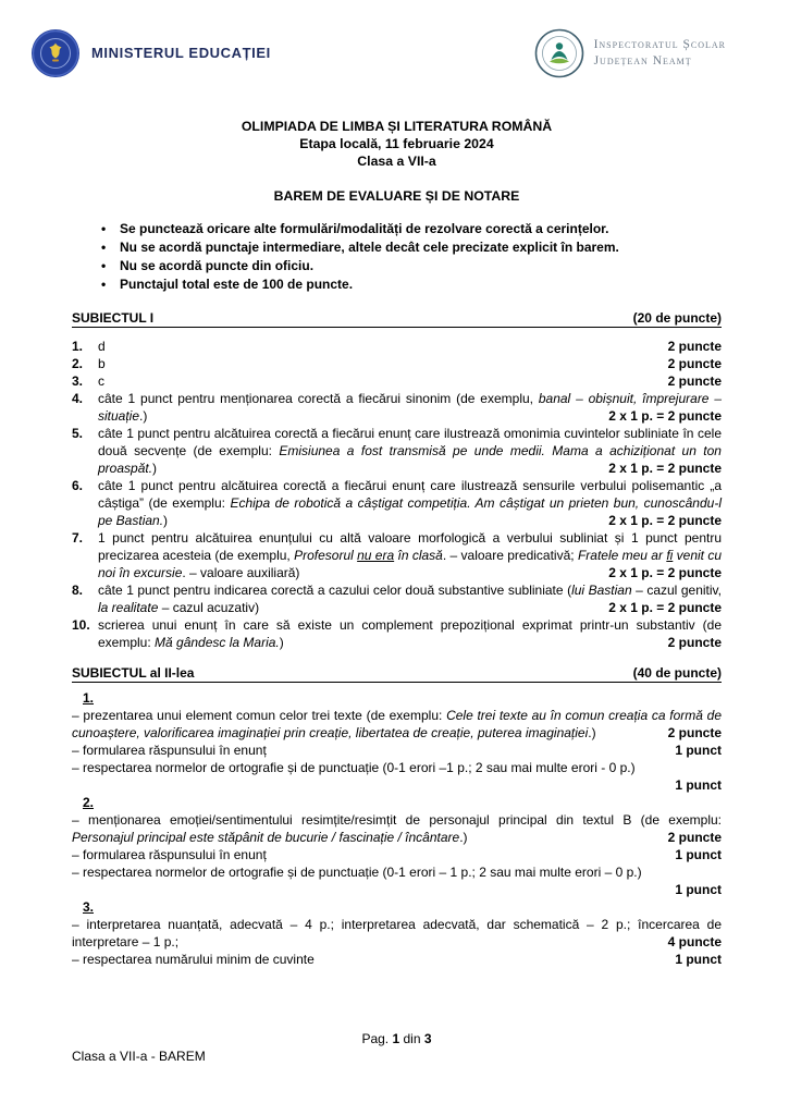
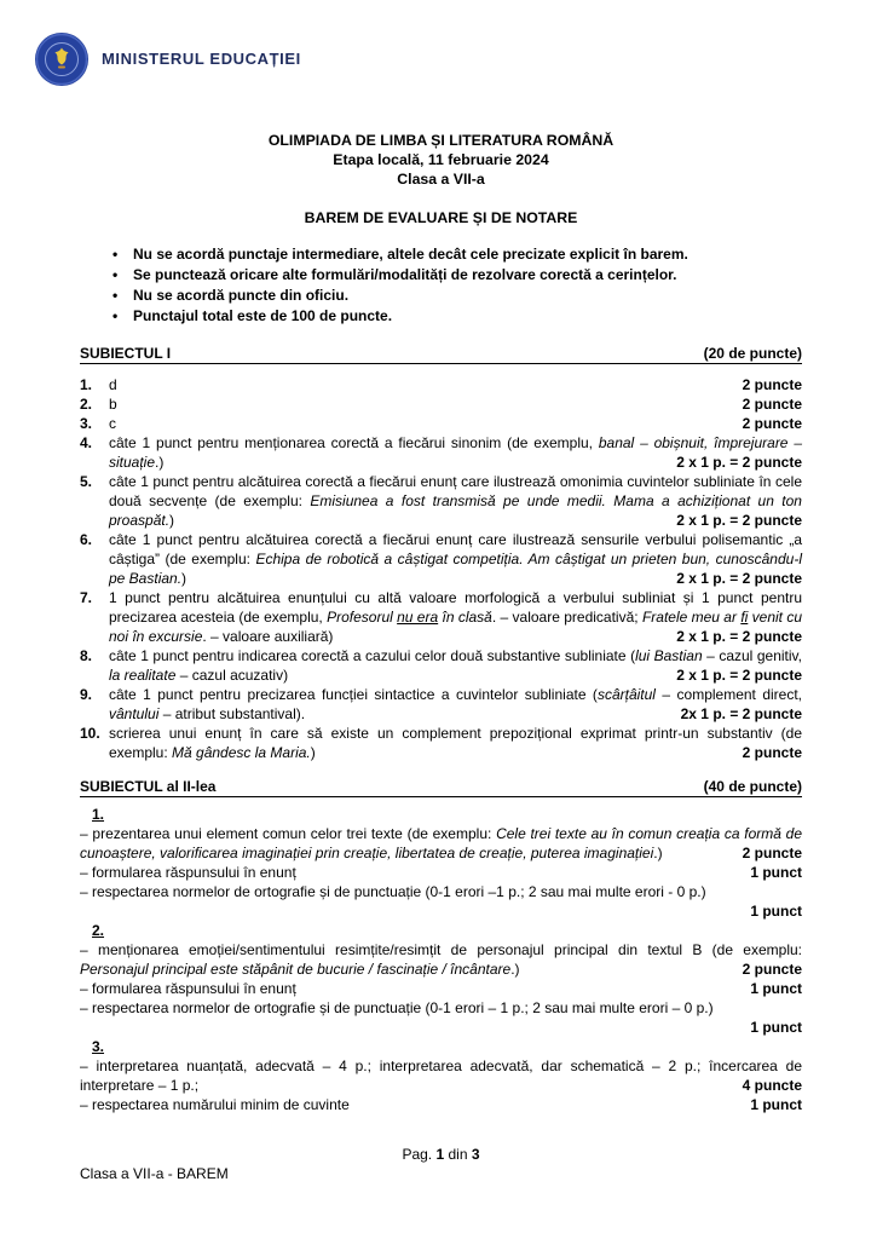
  MINISTERUL EDUCAȚIEI
- Inspectoratul Școlar
- Județean Neamț
  OLIMPIADA DE LIMBA ȘI LITERATURA ROMÂNĂ
  Etapa locală, 11 februarie 2024
  Clasa a VII-a
  BAREM DE EVALUARE ȘI DE NOTARE
  •
- Se punctează oricare alte formulări/modalități de rezolvare corectă a cerințelor.
+ Nu se acordă punctaje intermediare, altele decât cele precizate explicit în barem.
  •
- Nu se acordă punctaje intermediare, altele decât cele precizate explicit în barem.
+ Se punctează oricare alte formulări/modalități de rezolvare corectă a cerințelor.
  •
  Nu se acordă puncte din oficiu.
  •
  Punctajul total este de 100 de puncte.
  SUBIECTUL I
  (20 de puncte)
  1.
  d
  2 puncte
  2.
  b
  2 puncte
  3.
  c
  2 puncte
  4.
  câte 1 punct pentru menționarea corectă a fiecărui sinonim (de exemplu, banal – obișnuit, împrejurare – situație.)
  2 x 1 p. = 2 puncte
  5.
  câte 1 punct pentru alcătuirea corectă a fiecărui enunț care ilustrează omonimia cuvintelor subliniate în cele două secvențe (de exemplu: Emisiunea a fost transmisă pe unde medii. Mama a achiziționat un ton proaspăt.)
  2 x 1 p. = 2 puncte
  6.
  câte 1 punct pentru alcătuirea corectă a fiecărui enunț care ilustrează sensurile verbului polisemantic „a câștiga” (de exemplu: Echipa de robotică a câștigat competiția. Am câștigat un prieten bun, cunoscându-l pe Bastian.)
  2 x 1 p. = 2 puncte
  7.
  1 punct pentru alcătuirea enunțului cu altă valoare morfologică a verbului subliniat și 1 punct pentru precizarea acesteia (de exemplu, Profesorul nu era în clasă. – valoare predicativă; Fratele meu ar fi venit cu noi în excursie. – valoare auxiliară)
  2 x 1 p. = 2 puncte
  8.
  câte 1 punct pentru indicarea corectă a cazului celor două substantive subliniate (lui Bastian – cazul genitiv, la realitate – cazul acuzativ)
  2 x 1 p. = 2 puncte
+ 9.
+ câte 1 punct pentru precizarea funcției sintactice a cuvintelor subliniate (scârțâitul – complement direct, vântului – atribut substantival).
+ 2x 1 p. = 2 puncte
  10.
  scrierea unui enunț în care să existe un complement prepozițional exprimat printr-un substantiv (de exemplu: Mă gândesc la Maria.)
  2 puncte
  SUBIECTUL al II-lea
  (40 de puncte)
  1.
  – prezentarea unui element comun celor trei texte (de exemplu: Cele trei texte au în comun creația ca formă de cunoaștere, valorificarea imaginației prin creație, libertatea de creație, puterea imaginației.)
  2 puncte
  – formularea răspunsului în enunț
  1 punct
  – respectarea normelor de ortografie și de punctuație (0-1 erori –1 p.; 2 sau mai multe erori - 0 p.)
  1 punct
  2.
  – menționarea emoției/sentimentului resimțite/resimțit de personajul principal din textul B (de exemplu: Personajul principal este stăpânit de bucurie / fascinație / încântare.)
  2 puncte
  – formularea răspunsului în enunț
  1 punct
  – respectarea normelor de ortografie și de punctuație (0-1 erori – 1 p.; 2 sau mai multe erori – 0 p.)
  1 punct
  3.
  – interpretarea nuanțată, adecvată – 4 p.; interpretarea adecvată, dar schematică – 2 p.; încercarea de interpretare – 1 p.;
  4 puncte
  – respectarea numărului minim de cuvinte
  1 punct
  Pag. 1 din 3
  Clasa a VII-a - BAREM
